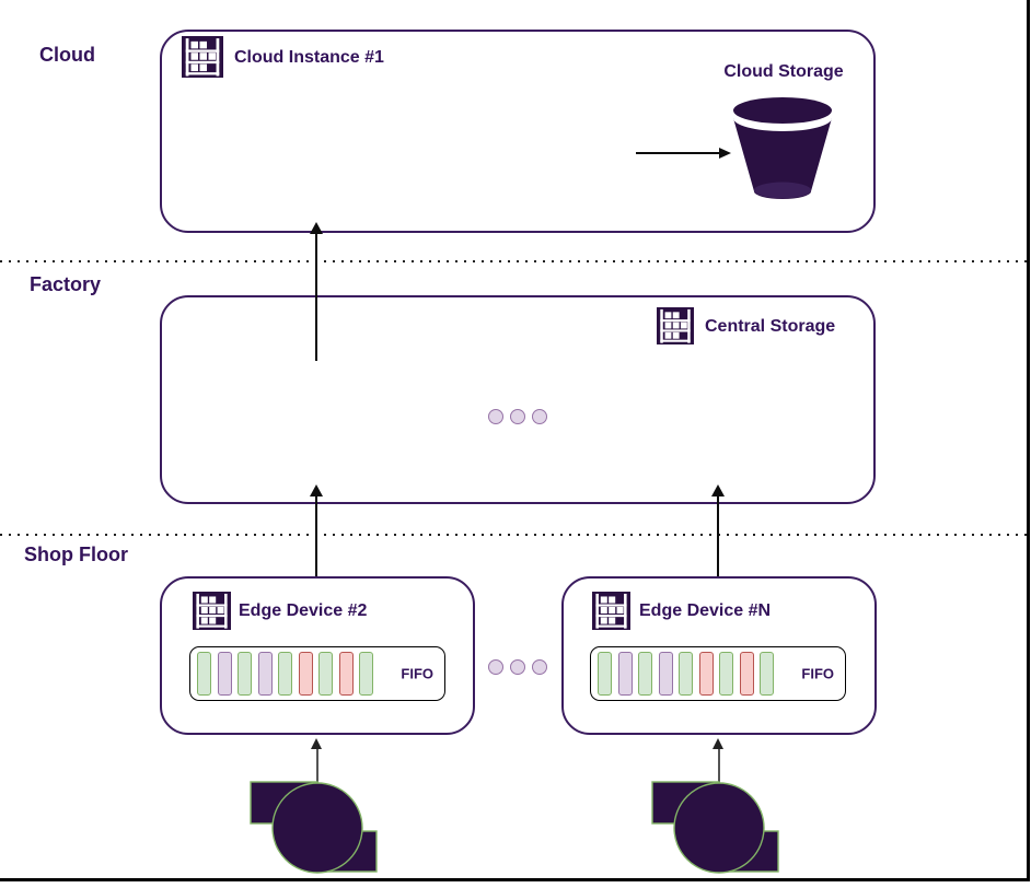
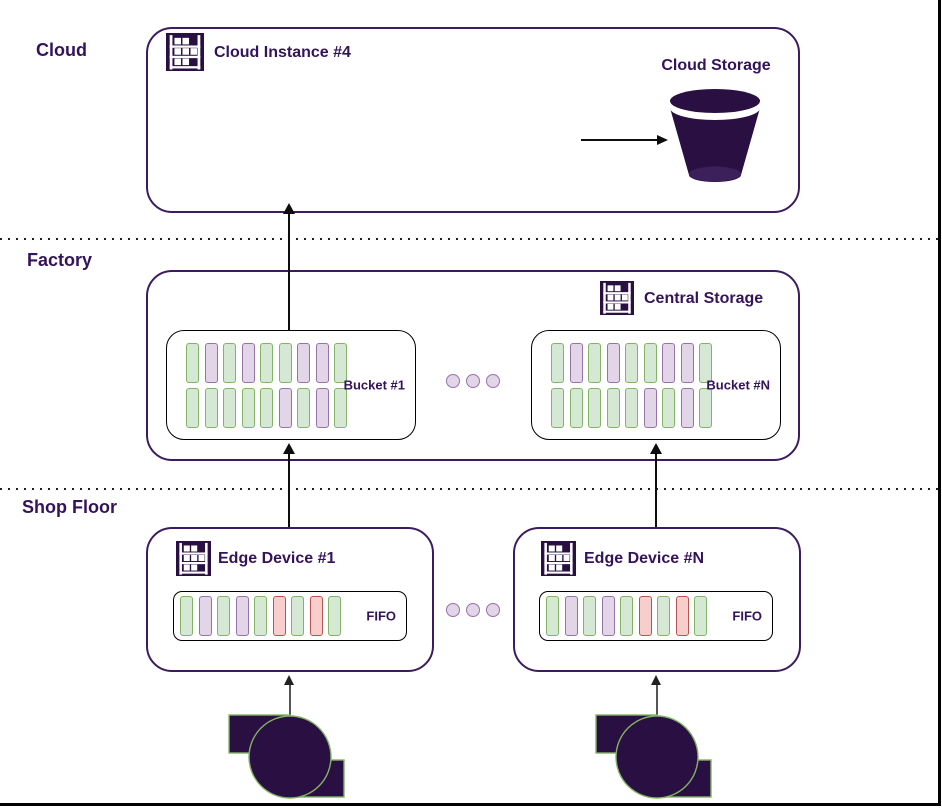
  Cloud
  Factory
  Shop Floor
- Cloud Instance #1
+ Cloud Instance #4
  Cloud Storage
  Central Storage
+ Bucket #1
+ Bucket #N
- Edge Device #2
+ Edge Device #1
  FIFO
  Edge Device #N
  FIFO
